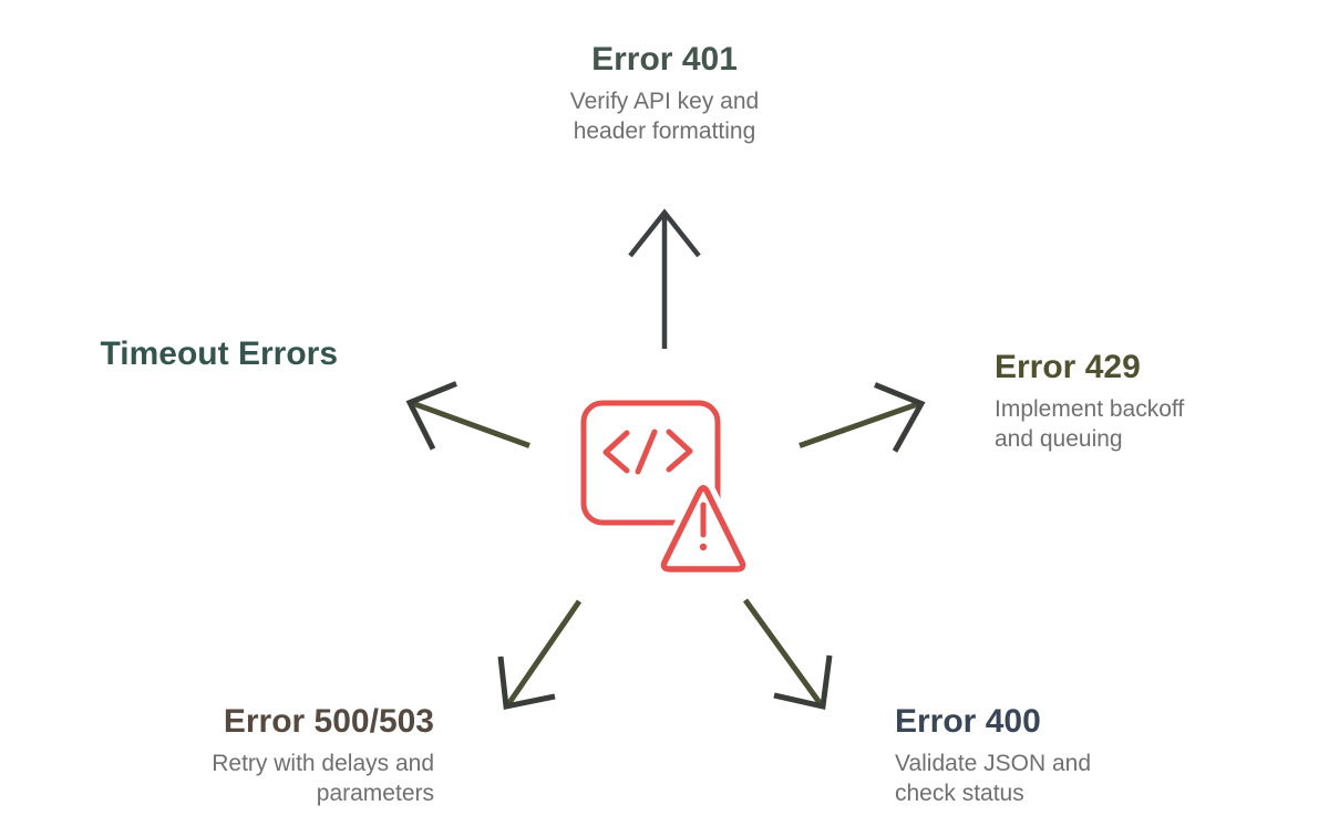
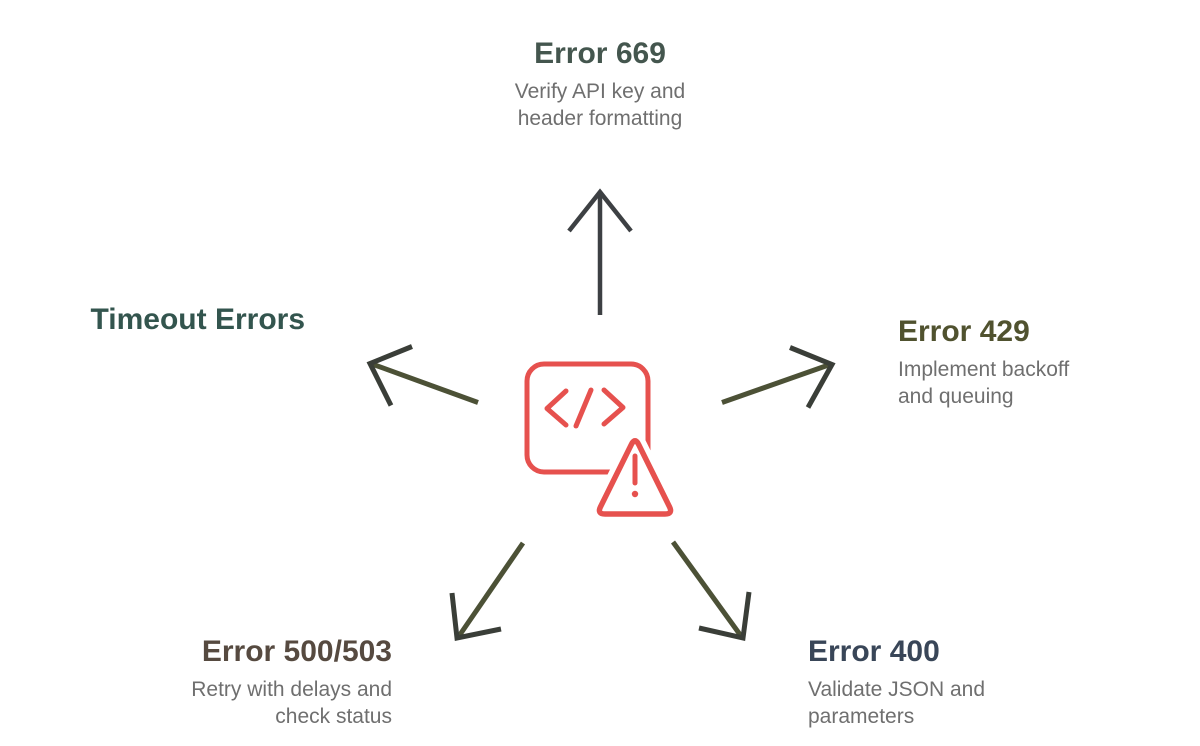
- Error 401
+ Error 669
  Verify API key and
  header formatting
  Timeout Errors
  Error 429
  Implement backoff
  and queuing
  Error 500/503
  Retry with delays and
- parameters
+ check status
  Error 400
  Validate JSON and
- check status
+ parameters
